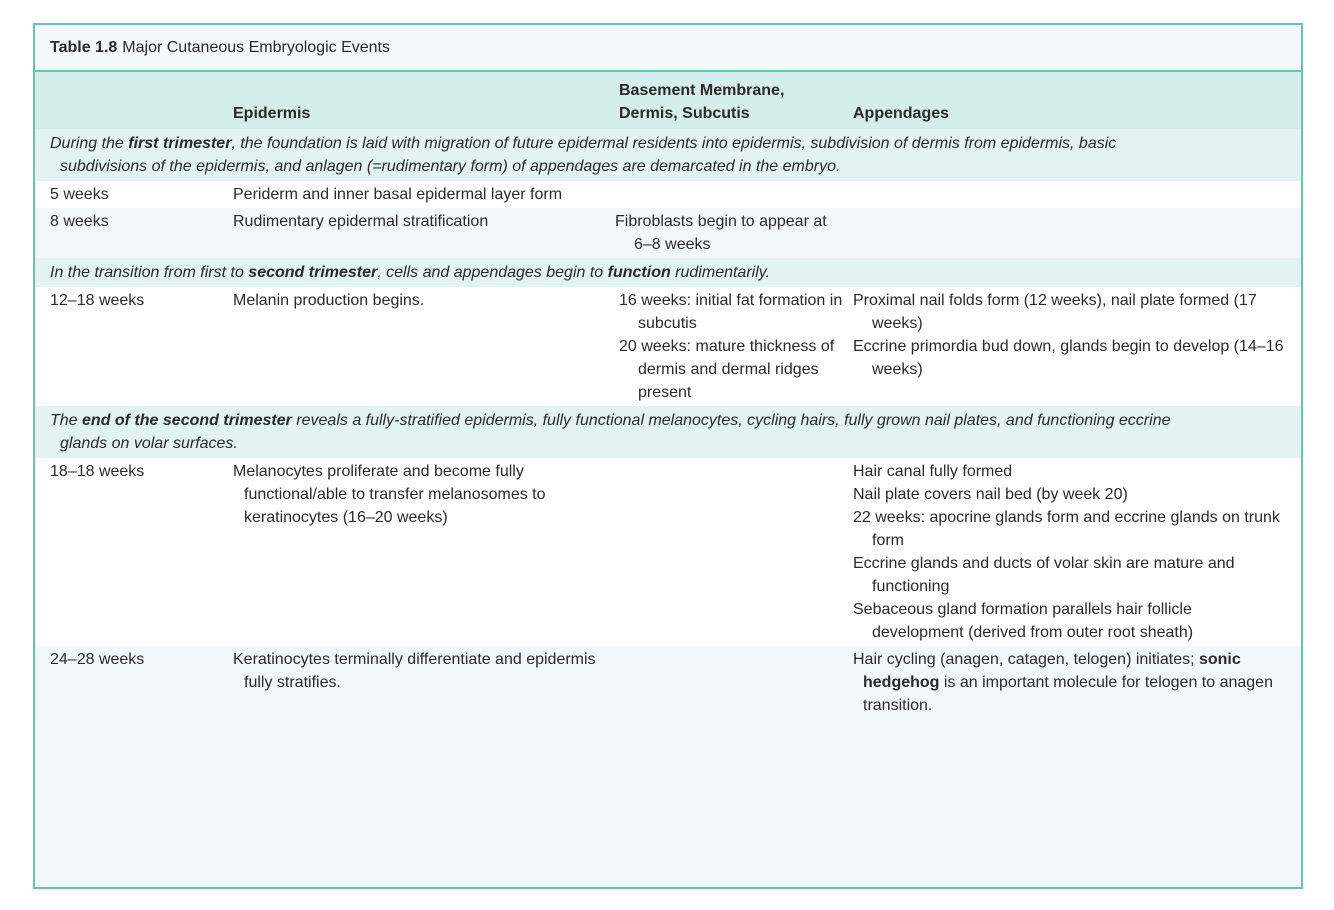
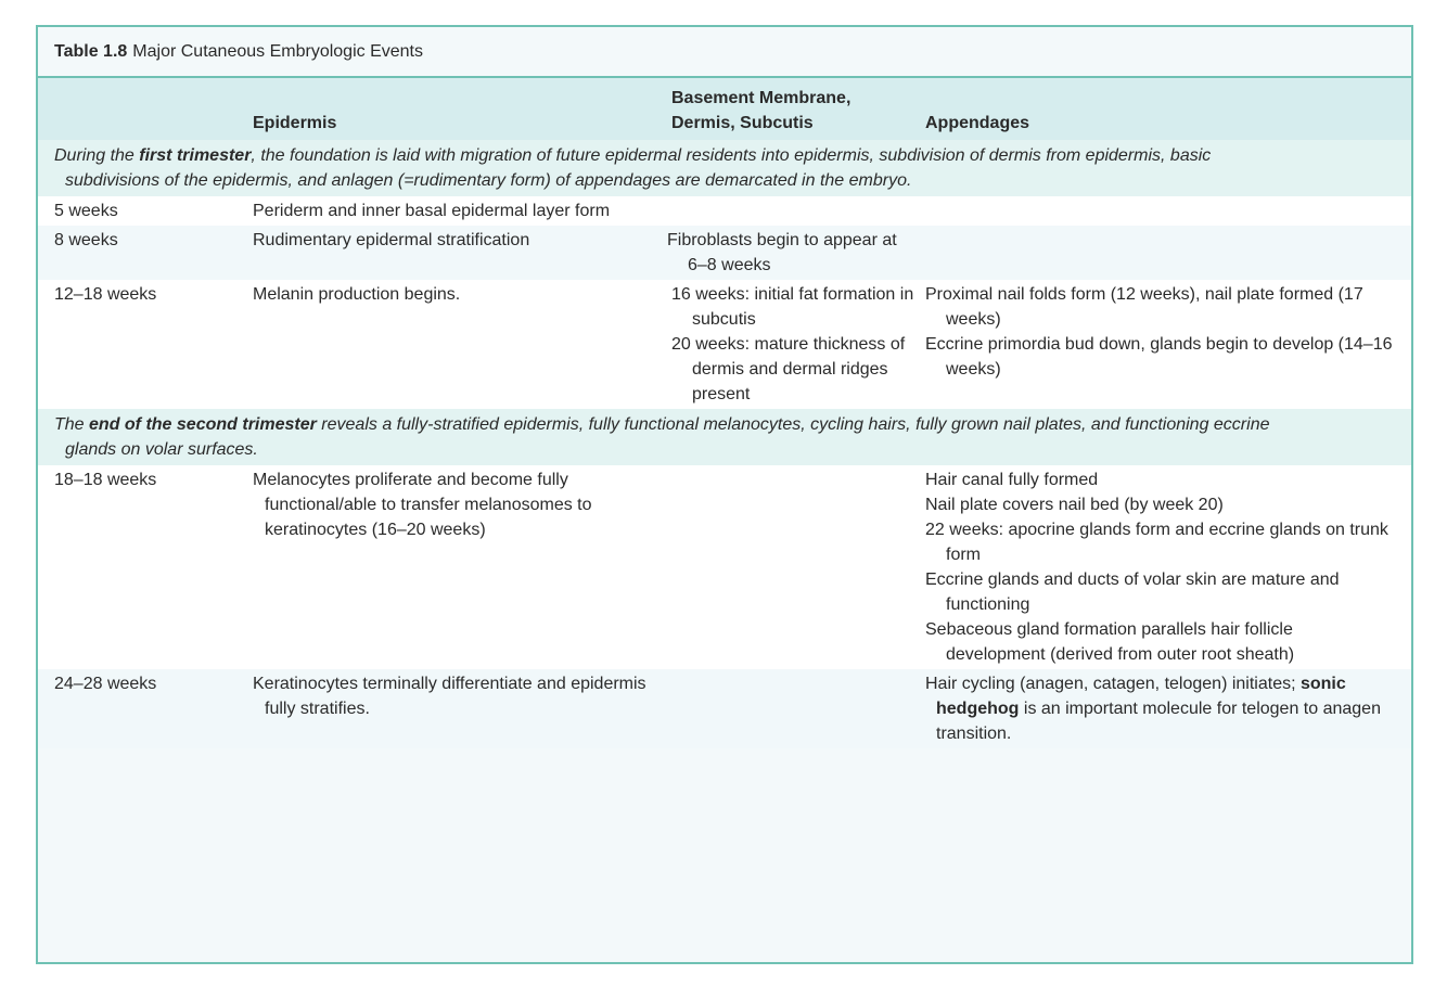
  Table 1.8
  Major Cutaneous Embryologic Events
  	Epidermis	Basement Membrane, Dermis, Subcutis	Appendages
  During the first trimester, the foundation is laid with migration of future epidermal residents into epidermis, subdivision of dermis from epidermis, basic subdivisions of the epidermis, and anlagen (=rudimentary form) of appendages are demarcated in the embryo.
  5 weeks	Periderm and inner basal epidermal layer form
  8 weeks	Rudimentary epidermal stratification	Fibroblasts begin to appear at 6–8 weeks
- In the transition from first to second trimester, cells and appendages begin to function rudimentarily.
  12–18 weeks	Melanin production begins.	16 weeks: initial fat formation in subcutis 20 weeks: mature thickness of dermis and dermal ridges present	Proximal nail folds form (12 weeks), nail plate formed (17 weeks) Eccrine primordia bud down, glands begin to develop (14–16 weeks)
  The end of the second trimester reveals a fully-stratified epidermis, fully functional melanocytes, cycling hairs, fully grown nail plates, and functioning eccrine glands on volar surfaces.
  18–18 weeks	Melanocytes proliferate and become fully functional/able to transfer melanosomes to keratinocytes (16–20 weeks)		Hair canal fully formed Nail plate covers nail bed (by week 20) 22 weeks: apocrine glands form and eccrine glands on trunk form Eccrine glands and ducts of volar skin are mature and functioning Sebaceous gland formation parallels hair follicle development (derived from outer root sheath)
  24–28 weeks	Keratinocytes terminally differentiate and epidermis fully stratifies.		Hair cycling (anagen, catagen, telogen) initiates; sonic hedgehog is an important molecule for telogen to anagen transition.
